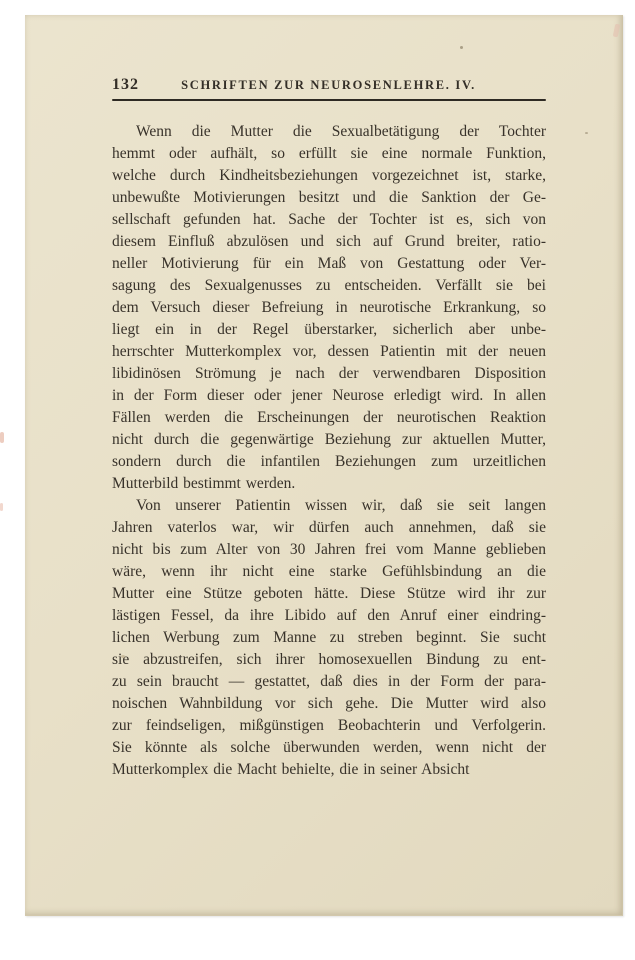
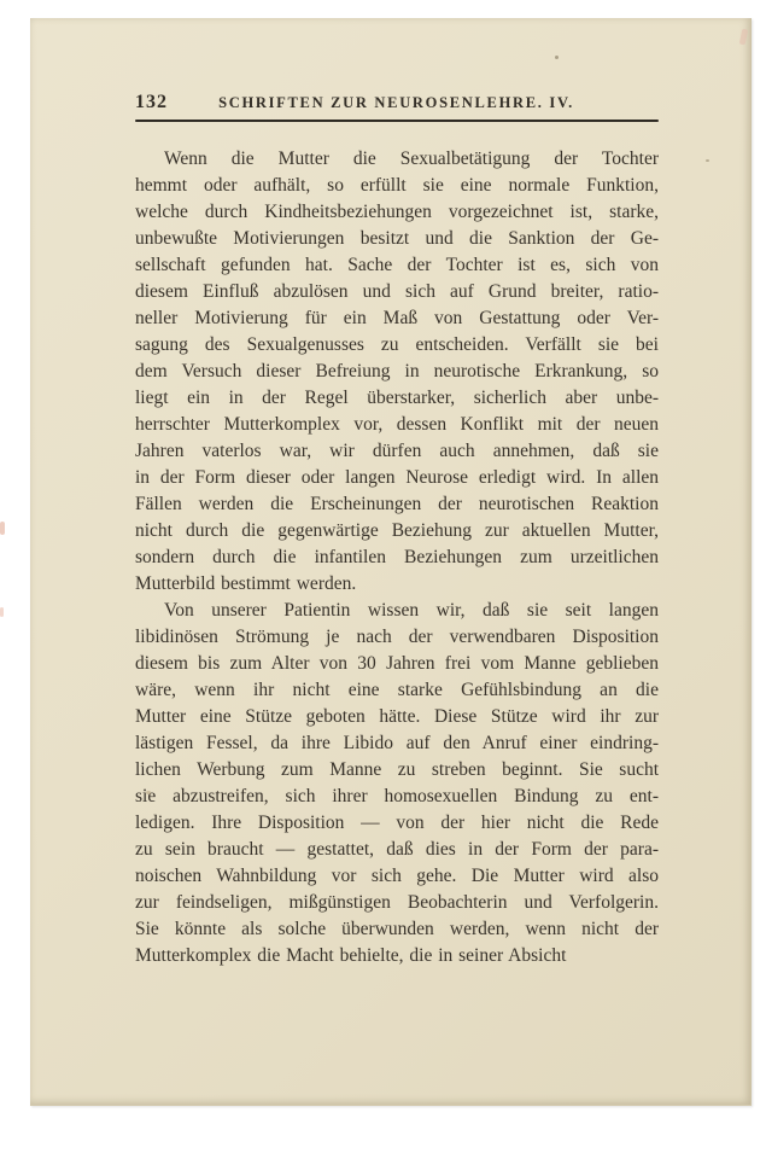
  132
  SCHRIFTEN ZUR NEUROSENLEHRE. IV.
  Wenn die Mutter die Sexualbetätigung der Tochter
  hemmt oder aufhält, so erfüllt sie eine normale Funktion,
  welche durch Kindheitsbeziehungen vorgezeichnet ist, starke,
  unbewußte Motivierungen besitzt und die Sanktion der Ge-
  sellschaft gefunden hat. Sache der Tochter ist es, sich von
  diesem Einfluß abzulösen und sich auf Grund breiter, ratio-
  neller Motivierung für ein Maß von Gestattung oder Ver-
  sagung des Sexualgenusses zu entscheiden. Verfällt sie bei
  dem Versuch dieser Befreiung in neurotische Erkrankung, so
  liegt ein in der Regel überstarker, sicherlich aber unbe-
- herrschter Mutterkomplex vor, dessen Patientin mit der neuen
+ herrschter Mutterkomplex vor, dessen Konflikt mit der neuen
- libidinösen Strömung je nach der verwendbaren Disposition
+ Jahren vaterlos war, wir dürfen auch annehmen, daß sie
- in der Form dieser oder jener Neurose erledigt wird. In allen
+ in der Form dieser oder langen Neurose erledigt wird. In allen
  Fällen werden die Erscheinungen der neurotischen Reaktion
  nicht durch die gegenwärtige Beziehung zur aktuellen Mutter,
  sondern durch die infantilen Beziehungen zum urzeitlichen
  Mutterbild bestimmt werden.
  Von unserer Patientin wissen wir, daß sie seit langen
- Jahren vaterlos war, wir dürfen auch annehmen, daß sie
+ libidinösen Strömung je nach der verwendbaren Disposition
- nicht bis zum Alter von 30 Jahren frei vom Manne geblieben
+ diesem bis zum Alter von 30 Jahren frei vom Manne geblieben
  wäre, wenn ihr nicht eine starke Gefühlsbindung an die
  Mutter eine Stütze geboten hätte. Diese Stütze wird ihr zur
  lästigen Fessel, da ihre Libido auf den Anruf einer eindring-
  lichen Werbung zum Manne zu streben beginnt. Sie sucht
  sie abzustreifen, sich ihrer homosexuellen Bindung zu ent-
+ ledigen. Ihre Disposition — von der hier nicht die Rede
  zu sein braucht — gestattet, daß dies in der Form der para-
  noischen Wahnbildung vor sich gehe. Die Mutter wird also
  zur feindseligen, mißgünstigen Beobachterin und Verfolgerin.
  Sie könnte als solche überwunden werden, wenn nicht der
  Mutterkomplex die Macht behielte, die in seiner Absicht
